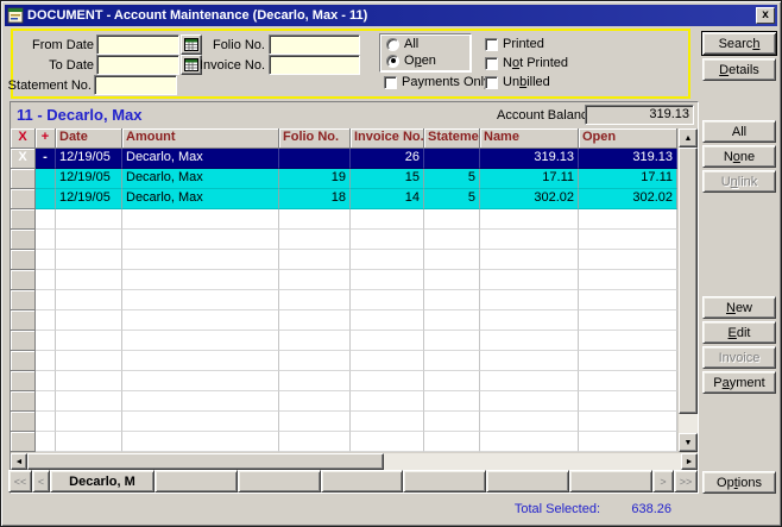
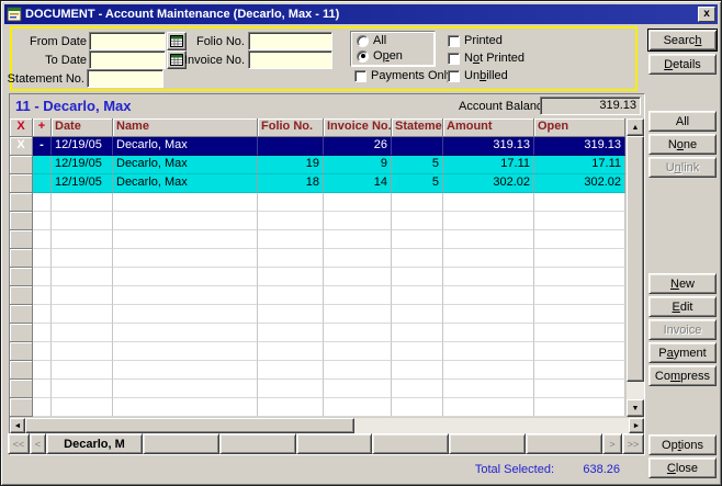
  DOCUMENT - Account Maintenance (Decarlo, Max - 11)
  x
  From Date
  To Date
  Statement No.
  Folio No.
  Invoice No.
  All
  Open
  Payments Onl
  Printed
  Not Printed
  Unbilled
  Searc
  h
  D
  etails
  All
  N
  o
  ne
  U
  n
  link
  N
  ew
  E
  dit
  Invoice
  P
  a
  yment
+ Co
+ m
+ press
  Op
  t
  ions
+ C
+ lose
  11 - Decarlo, Max
  Account Balan
  319.13
  X
  +
  Date
- Amount
+ Name
  Folio No.
  Invoice No.
  Stateme
- Name
+ Amount
  Open
  X
  -
  12/19/05
  Decarlo, Max
  26
  319.13
  319.13
  12/19/05
  Decarlo, Max
  19
- 15
+ 9
  5
  17.11
  17.11
  12/19/05
  Decarlo, Max
  18
  14
  5
  302.02
  302.02
  <<
  <
  Decarlo, M
  >
  >>
  Total Selected:
  638.26
